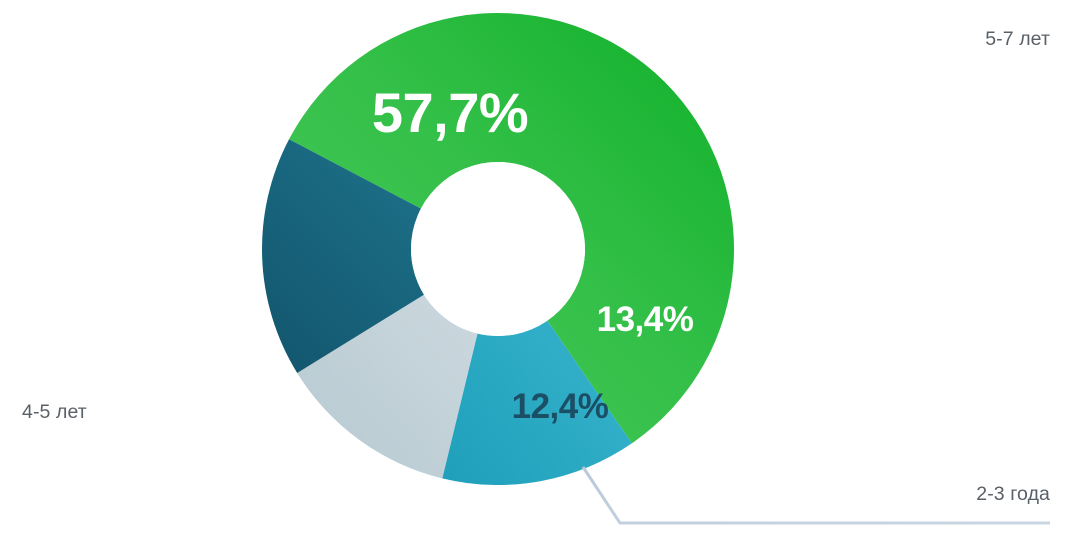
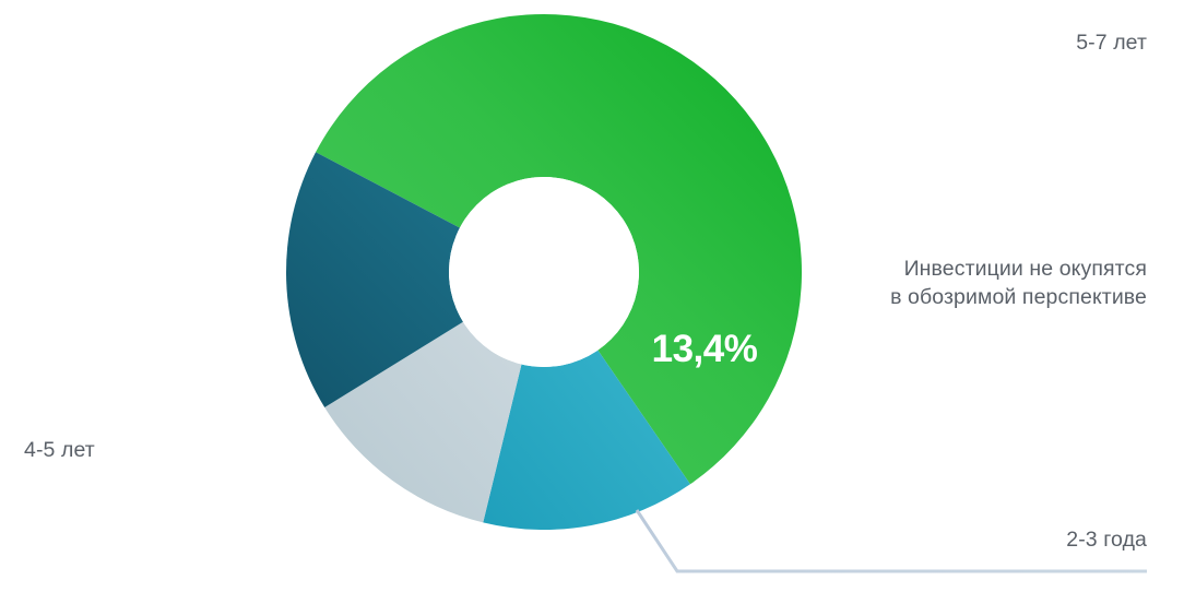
- 57,7%
  13,4%
- 12,4%
  5-7 лет
+ Инвестиции не окупятся
+ в обозримой перспективе
  2-3 года
  4-5 лет
